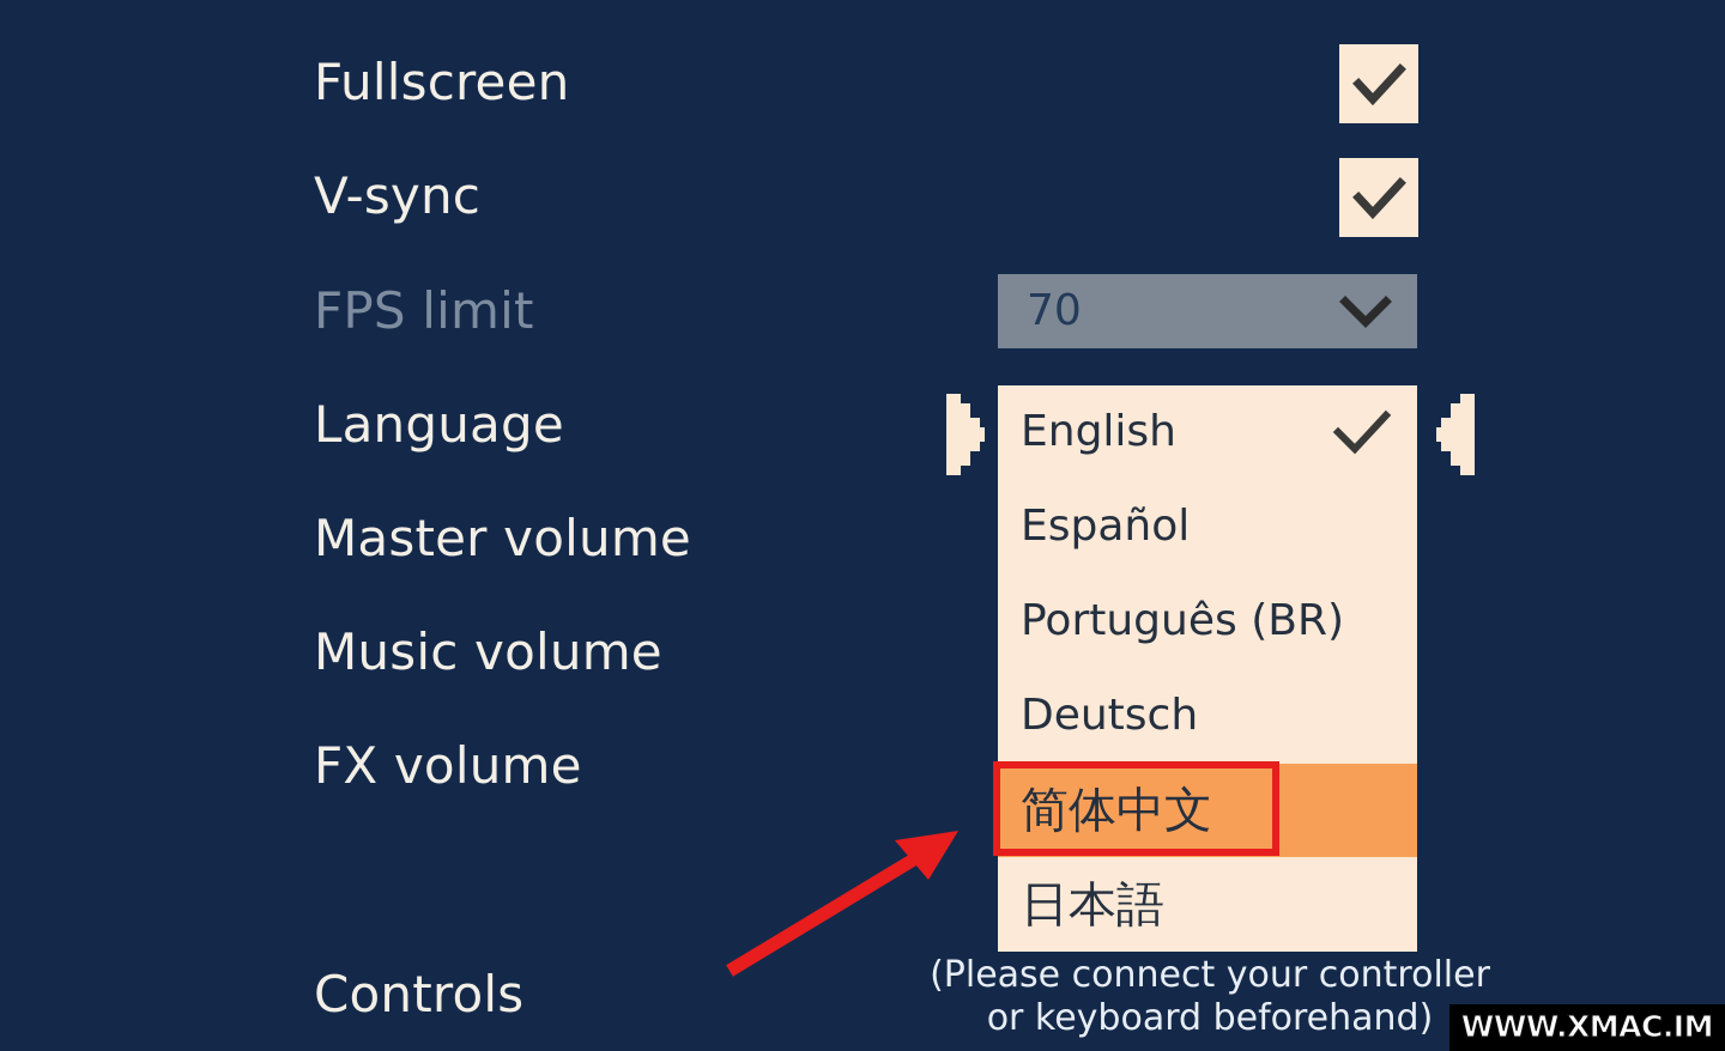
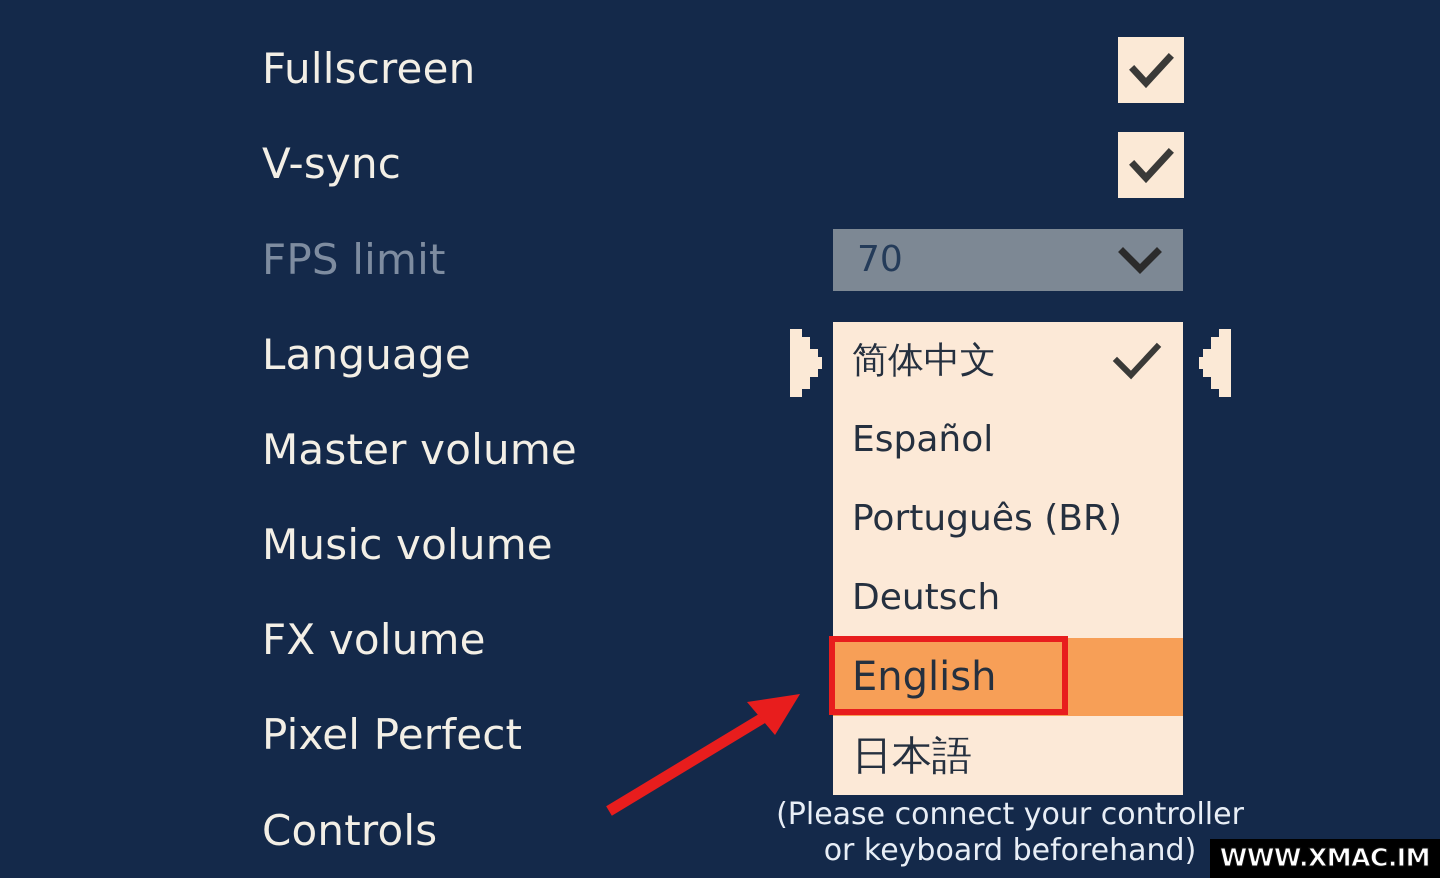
  Fullscreen
  V-sync
  FPS limit
  Language
  Master volume
  Music volume
  FX volume
+ Pixel Perfect
  Controls
  70
- English
+ 简体中文
  Español
  Português (BR)
  Deutsch
- 简体中文
+ English
  日本語
  (Please connect your controller
  or keyboard beforehand)
  WWW.XMAC.IM
